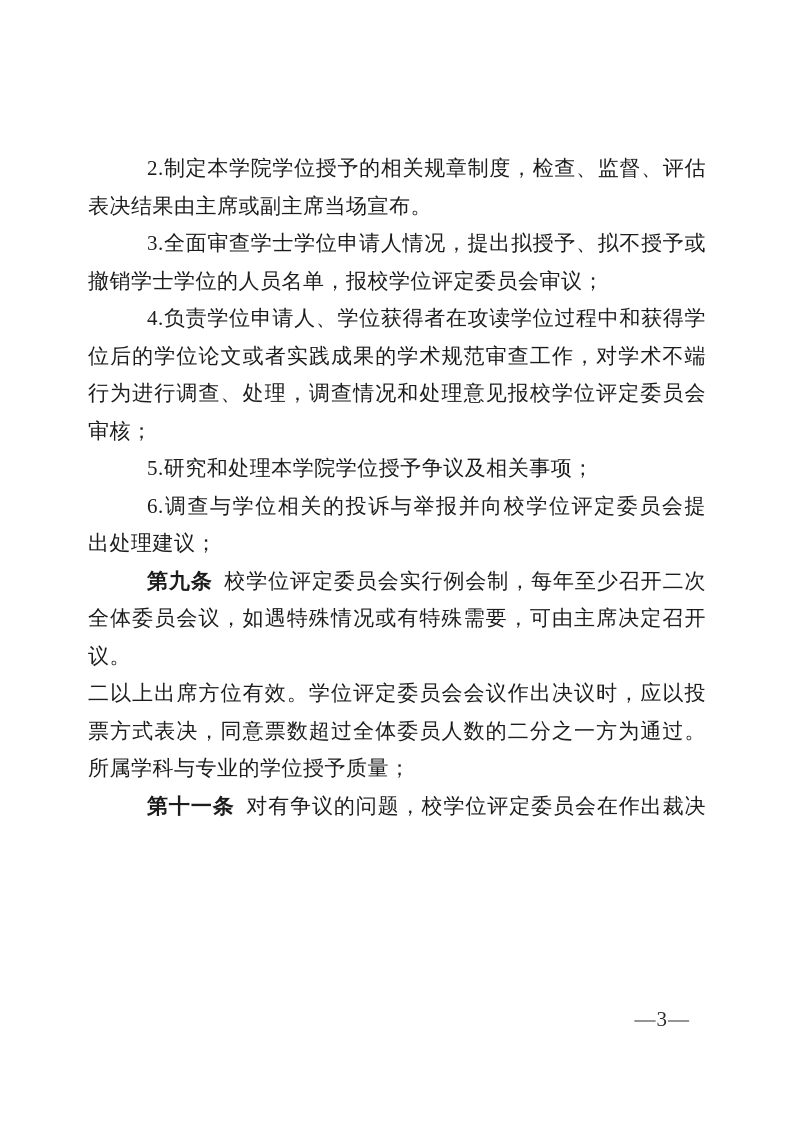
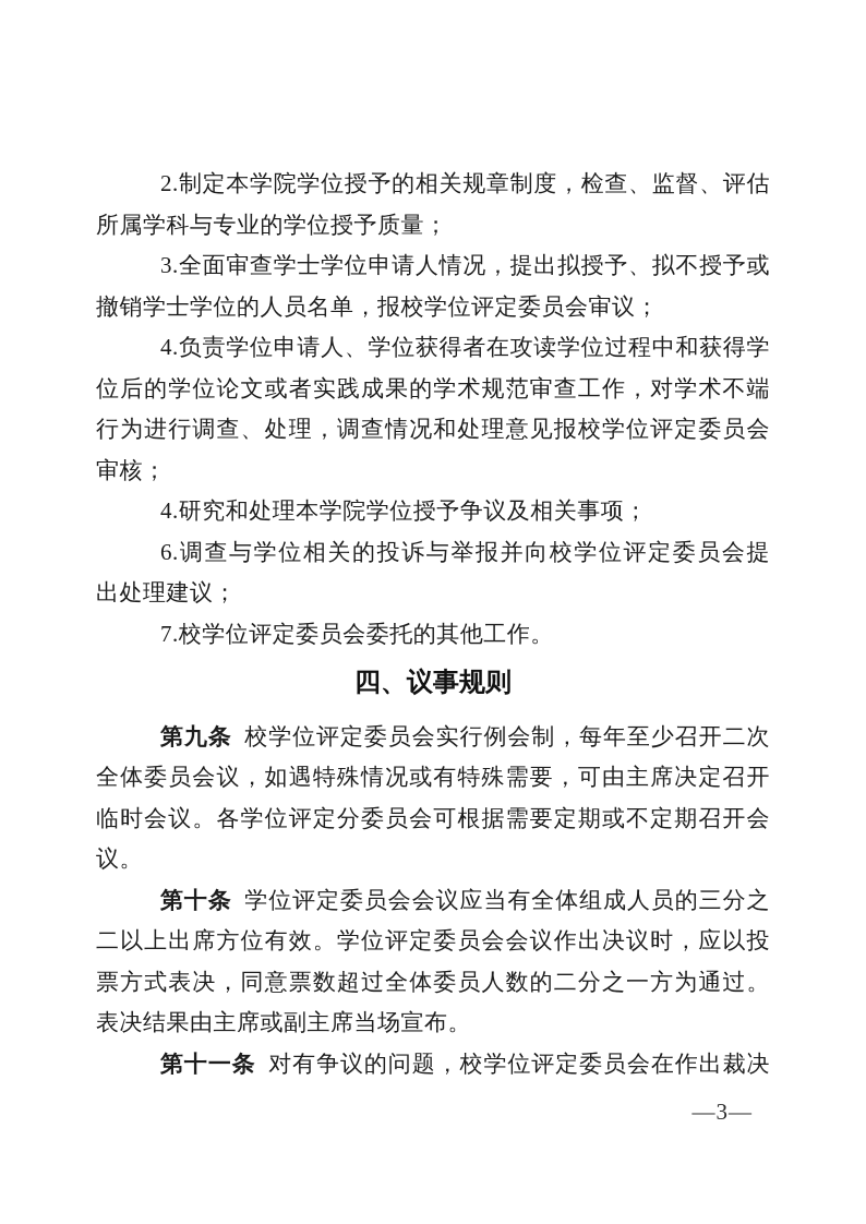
  2.制定本学院学位授予的相关规章制度，检查、监督、评估
- 表决结果由主席或副主席当场宣布。
+ 所属学科与专业的学位授予质量；
  3.全面审查学士学位申请人情况，提出拟授予、拟不授予或
  撤销学士学位的人员名单，报校学位评定委员会审议；
  4.负责学位申请人、学位获得者在攻读学位过程中和获得学
  位后的学位论文或者实践成果的学术规范审查工作，对学术不端
  行为进行调查、处理，调查情况和处理意见报校学位评定委员会
  审核；
- 5.研究和处理本学院学位授予争议及相关事项；
+ 4.研究和处理本学院学位授予争议及相关事项；
  6.调查与学位相关的投诉与举报并向校学位评定委员会提
  出处理建议；
+ 7.校学位评定委员会委托的其他工作。
+ 四、议事规则
  第九条 校学位评定委员会实行例会制，每年至少召开二次
  全体委员会议，如遇特殊情况或有特殊需要，可由主席决定召开
+ 临时会议。各学位评定分委员会可根据需要定期或不定期召开会
  议。
+ 第十条 学位评定委员会会议应当有全体组成人员的三分之
  二以上出席方位有效。学位评定委员会会议作出决议时，应以投
  票方式表决，同意票数超过全体委员人数的二分之一方为通过。
- 所属学科与专业的学位授予质量；
+ 表决结果由主席或副主席当场宣布。
  第十一条 对有争议的问题，校学位评定委员会在作出裁决
  —3—
